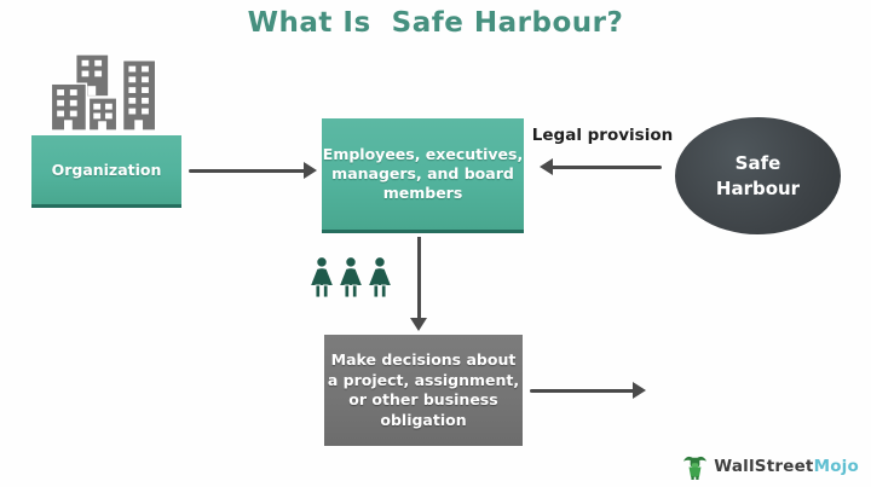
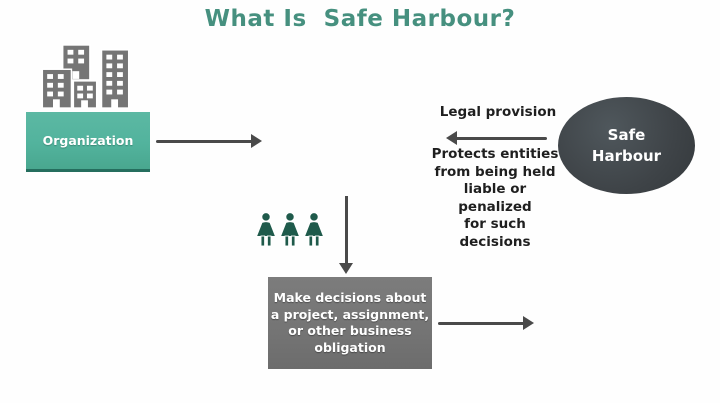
  What Is Safe Harbour?
  Organization
- Employees, executives,
- managers, and board
- members
  Legal provision
+ Protects entities
+ from being held
+ liable or penalized
+ for such decisions
  Safe
  Harbour
  Make decisions about
  a project, assignment,
  or other business
  obligation
- WallStreetMojo
